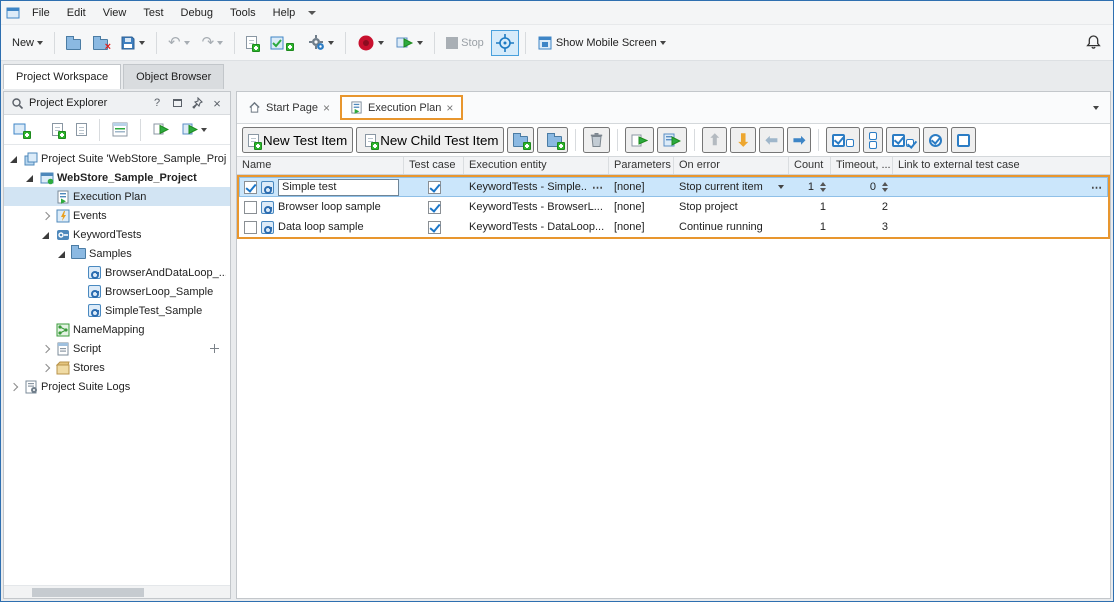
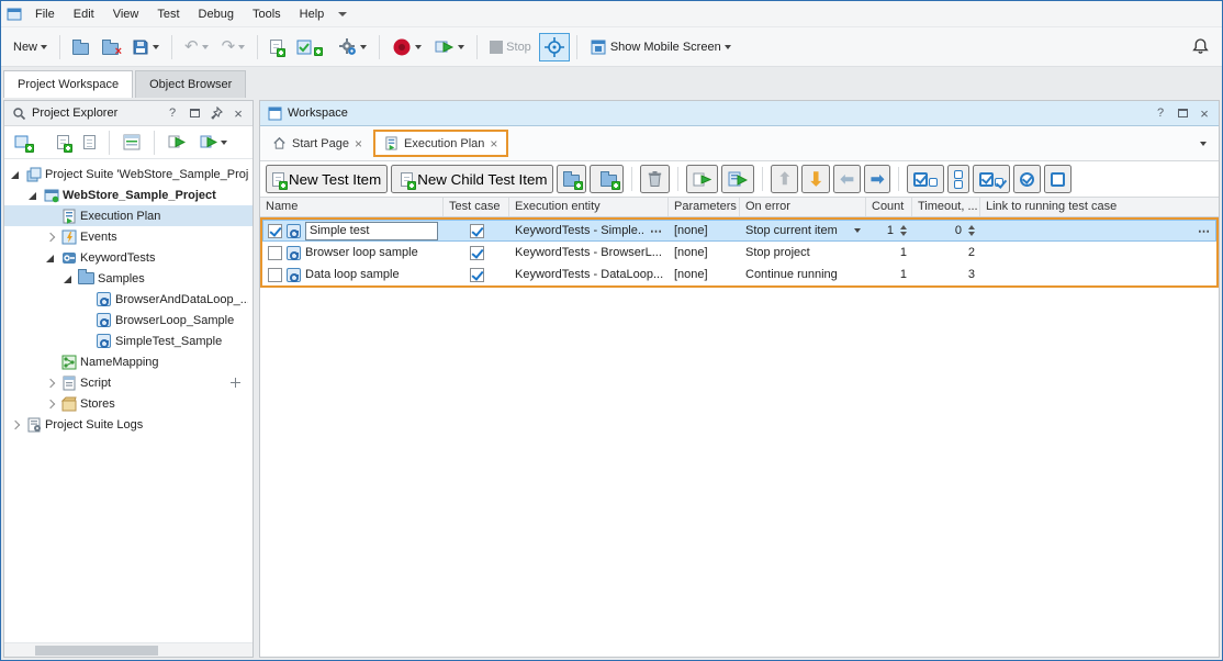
  File
  Edit
  View
  Test
  Debug
  Tools
  Help
  New
  ×
  ↶
  ↷
  Stop
  Show Mobile Screen
  Project Workspace
  Object Browser
  Project Explorer
  Project Suite 'WebStore_Sample_Proj
  WebStore_Sample_Project
  Execution Plan
  Events
  KeywordTests
  Samples
  BrowserAndDataLoop_..
  BrowserLoop_Sample
  SimpleTest_Sample
  NameMapping
  Script
  Stores
  Project Suite Logs
+ Workspace
  Start Page
  Execution Plan
  New Test Item
  New Child Test Item
  ⬆
  ⬇
  ⬅
  ➡
  Name
  Test case
  Execution entity
  Parameters
  On error
  Count
  Timeout, ...
- Link to external test case
+ Link to running test case
  Simple test
  KeywordTests - Simple..
  [none]
  Stop current item
  1
  0
  Browser loop sample
  KeywordTests - BrowserL...
  [none]
  Stop project
  1
  2
  Data loop sample
  KeywordTests - DataLoop...
  [none]
  Continue running
  1
  3
